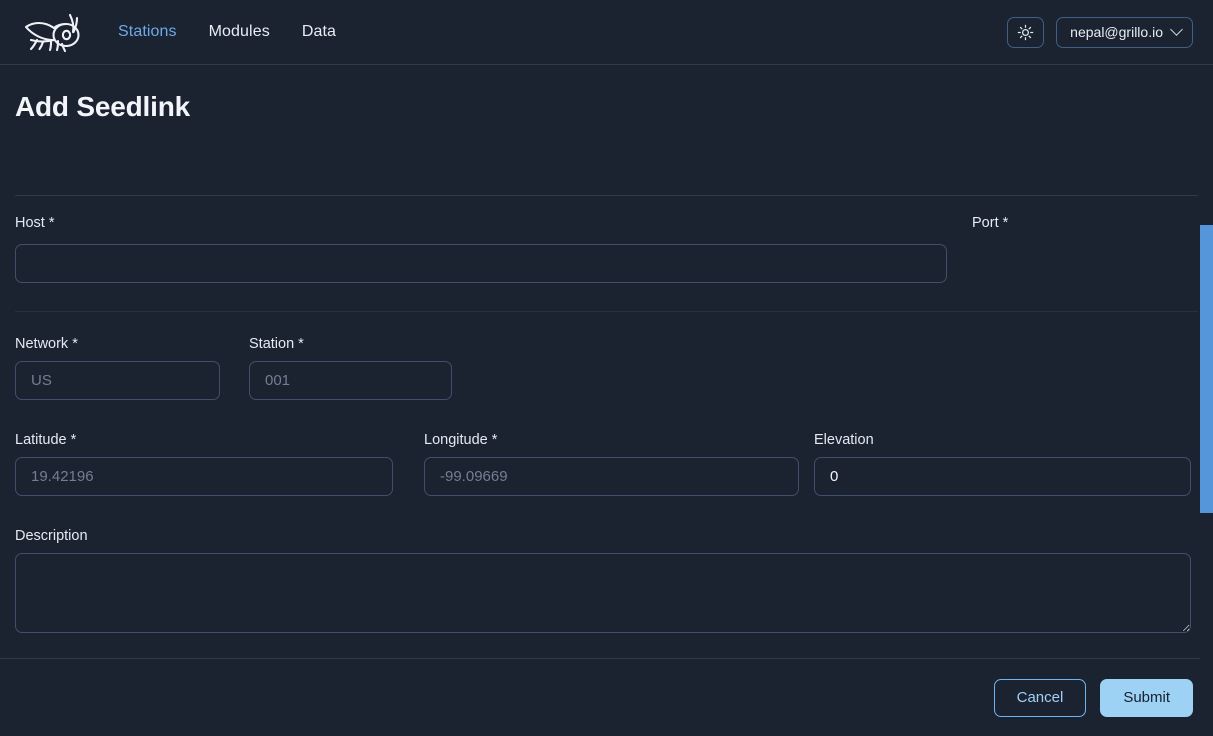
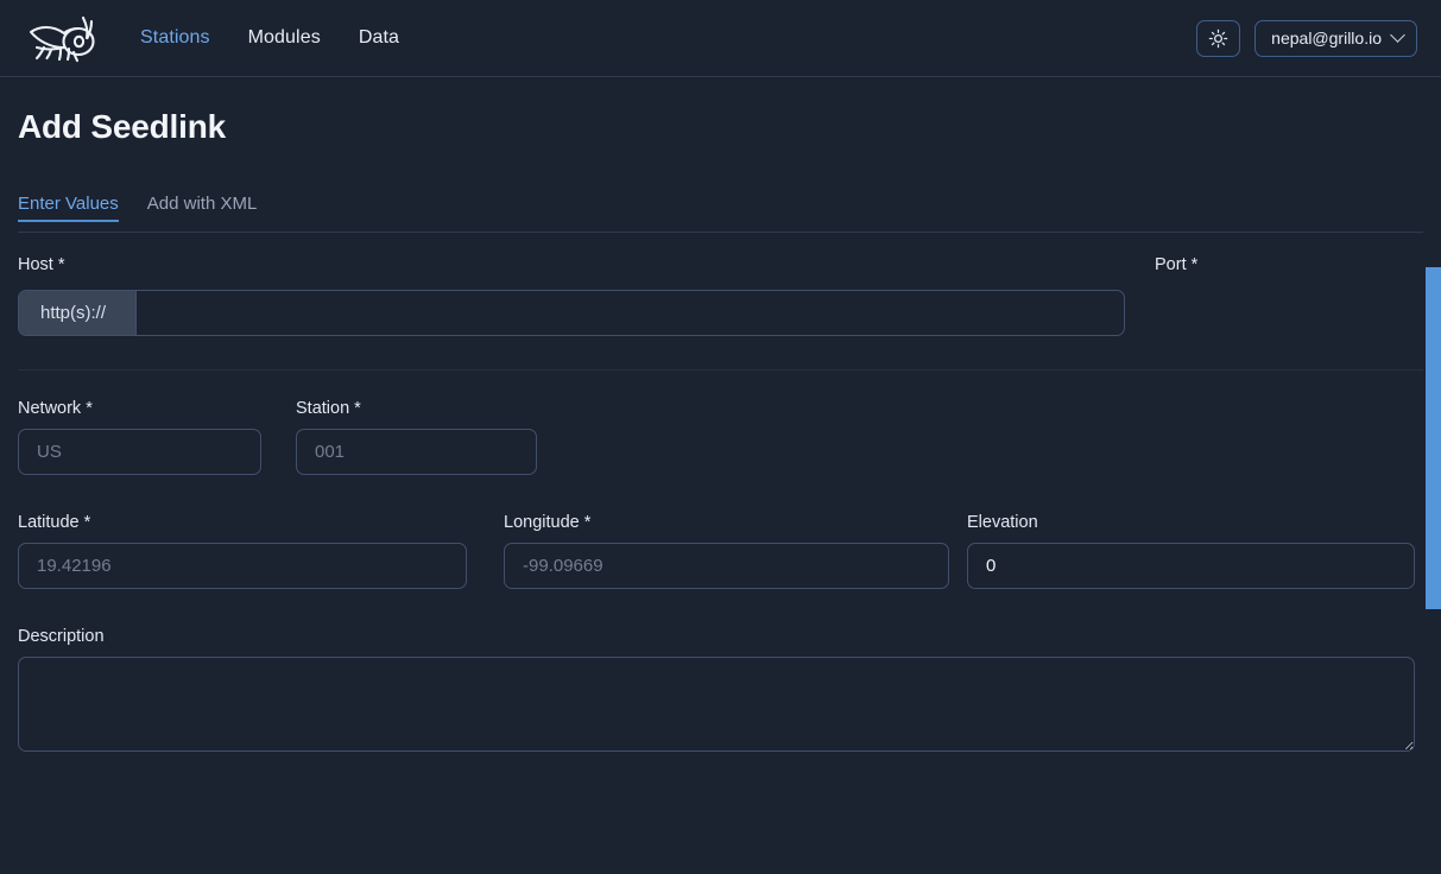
  Stations
  Modules
  Data
  nepal@grillo.io
  Add Seedlink
+ Enter Values
+ Add with XML
  Host *
+ http(s)://
  Port *
  Network *
  US
  Station *
  001
  Latitude *
  19.42196
  Longitude *
  -99.09669
  Elevation
  0
  Description
- Cancel
- Submit
